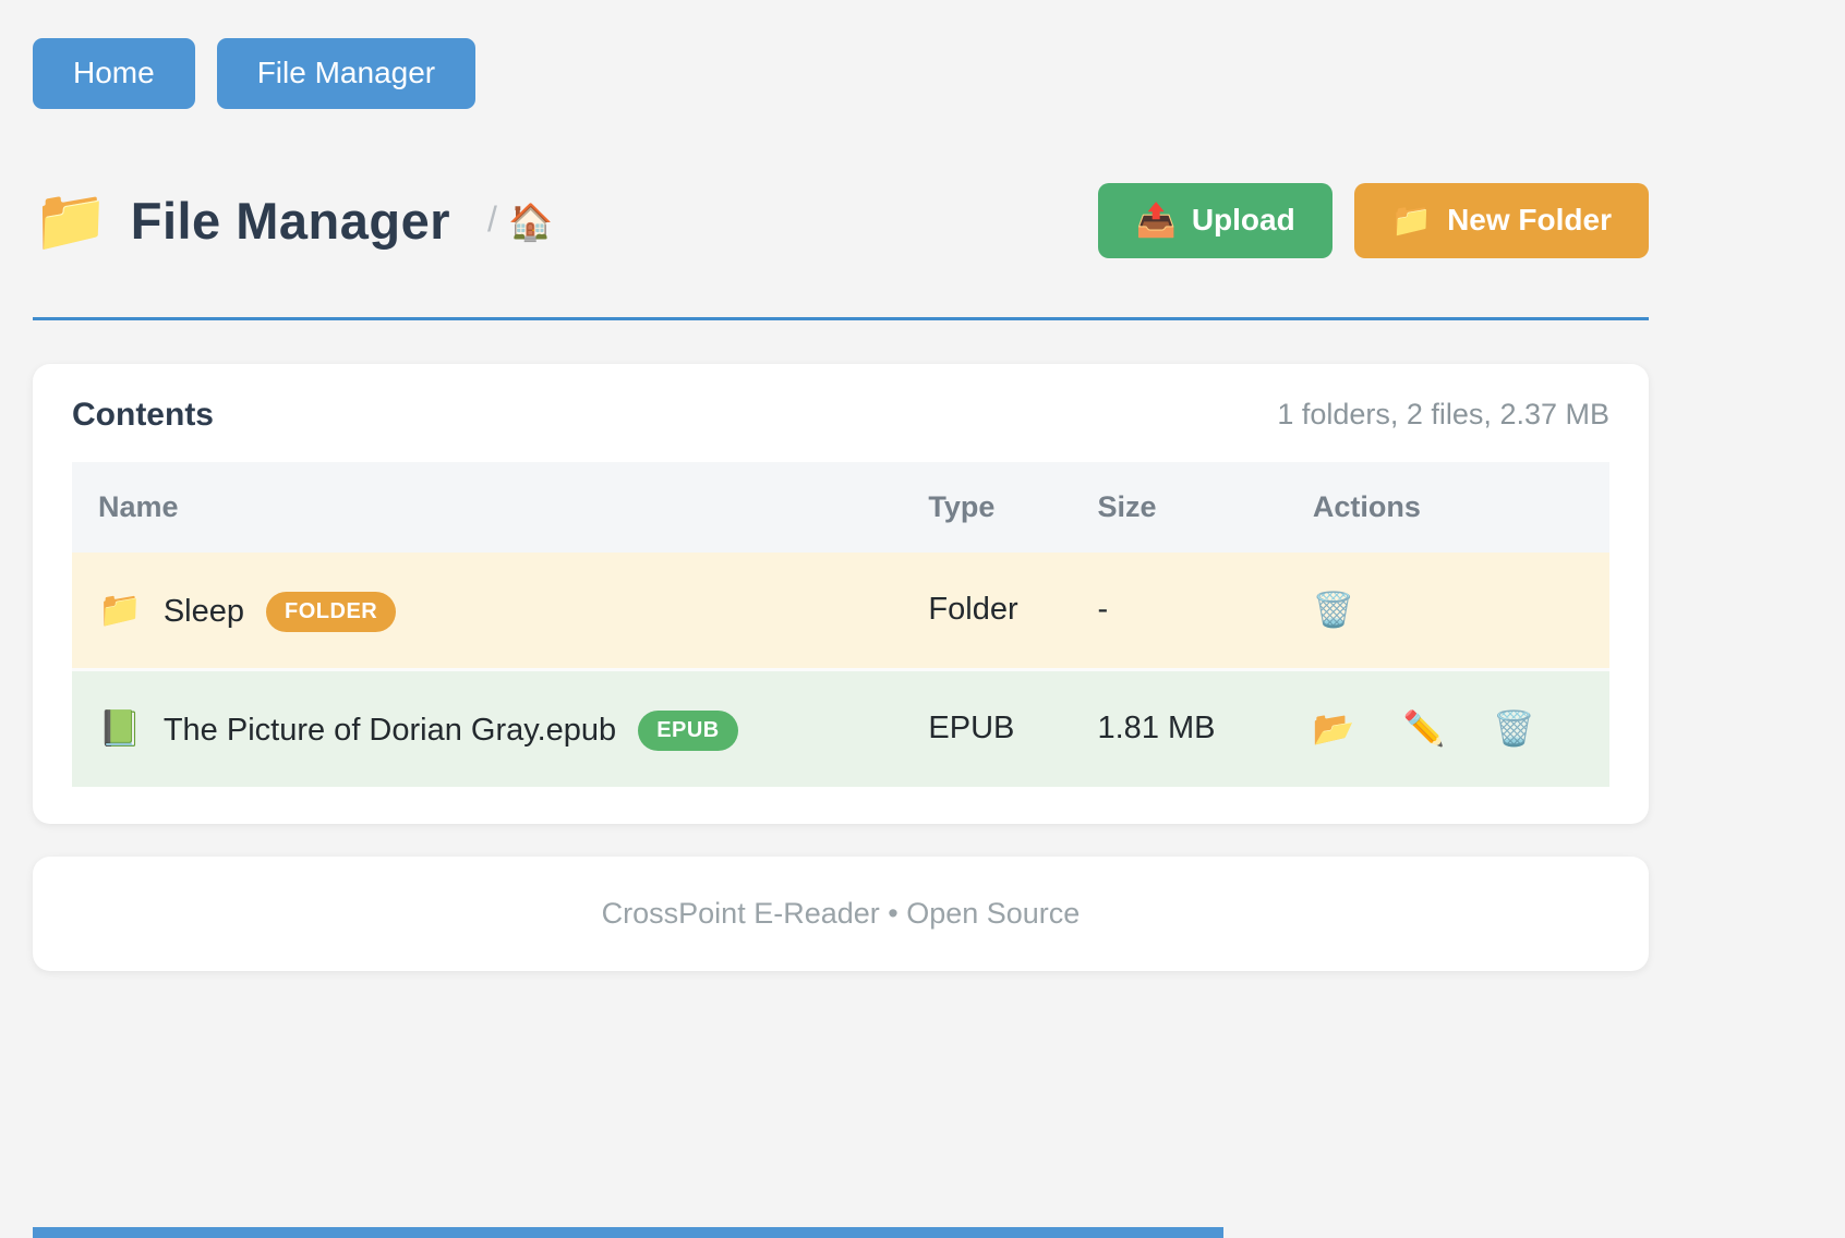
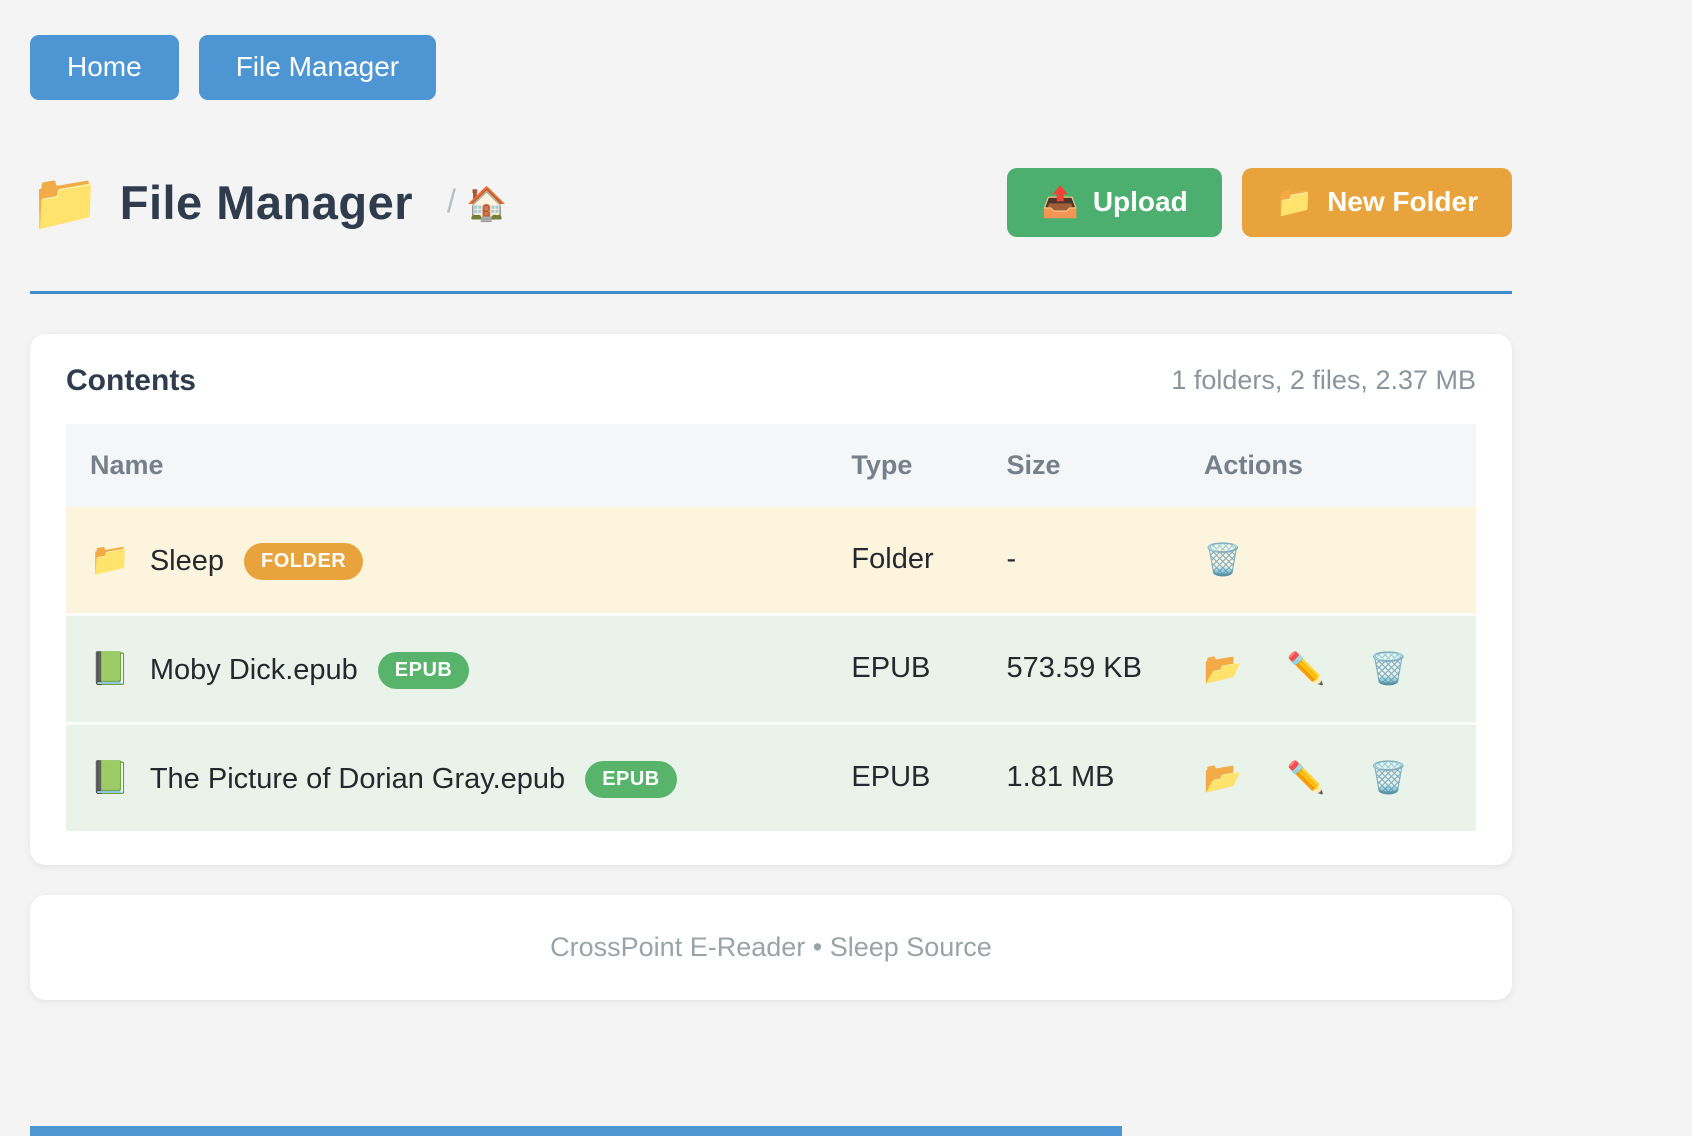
  Home
  File Manager
  📁
  File Manager
  /
  🏠
  📤
  Upload
  📁
  New Folder
  Contents
  1 folders, 2 files, 2.37 MB
  Name	Type	Size	Actions
  📁 Sleep FOLDER	Folder	-	🗑️
+ 📗 Moby Dick.epub EPUB	EPUB	573.59 KB	📂 ✏️ 🗑️
  📗 The Picture of Dorian Gray.epub EPUB	EPUB	1.81 MB	📂 ✏️ 🗑️
- CrossPoint E-Reader • Open Source
+ CrossPoint E-Reader • Sleep Source
